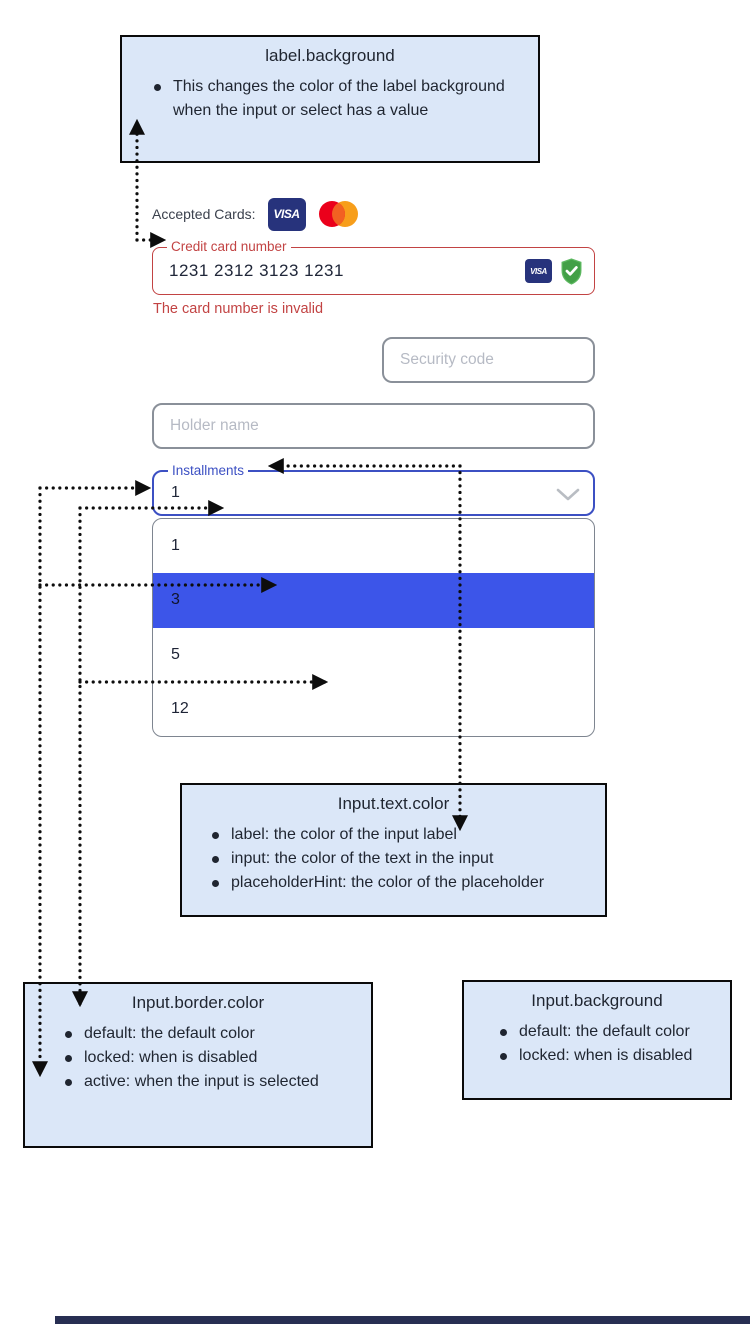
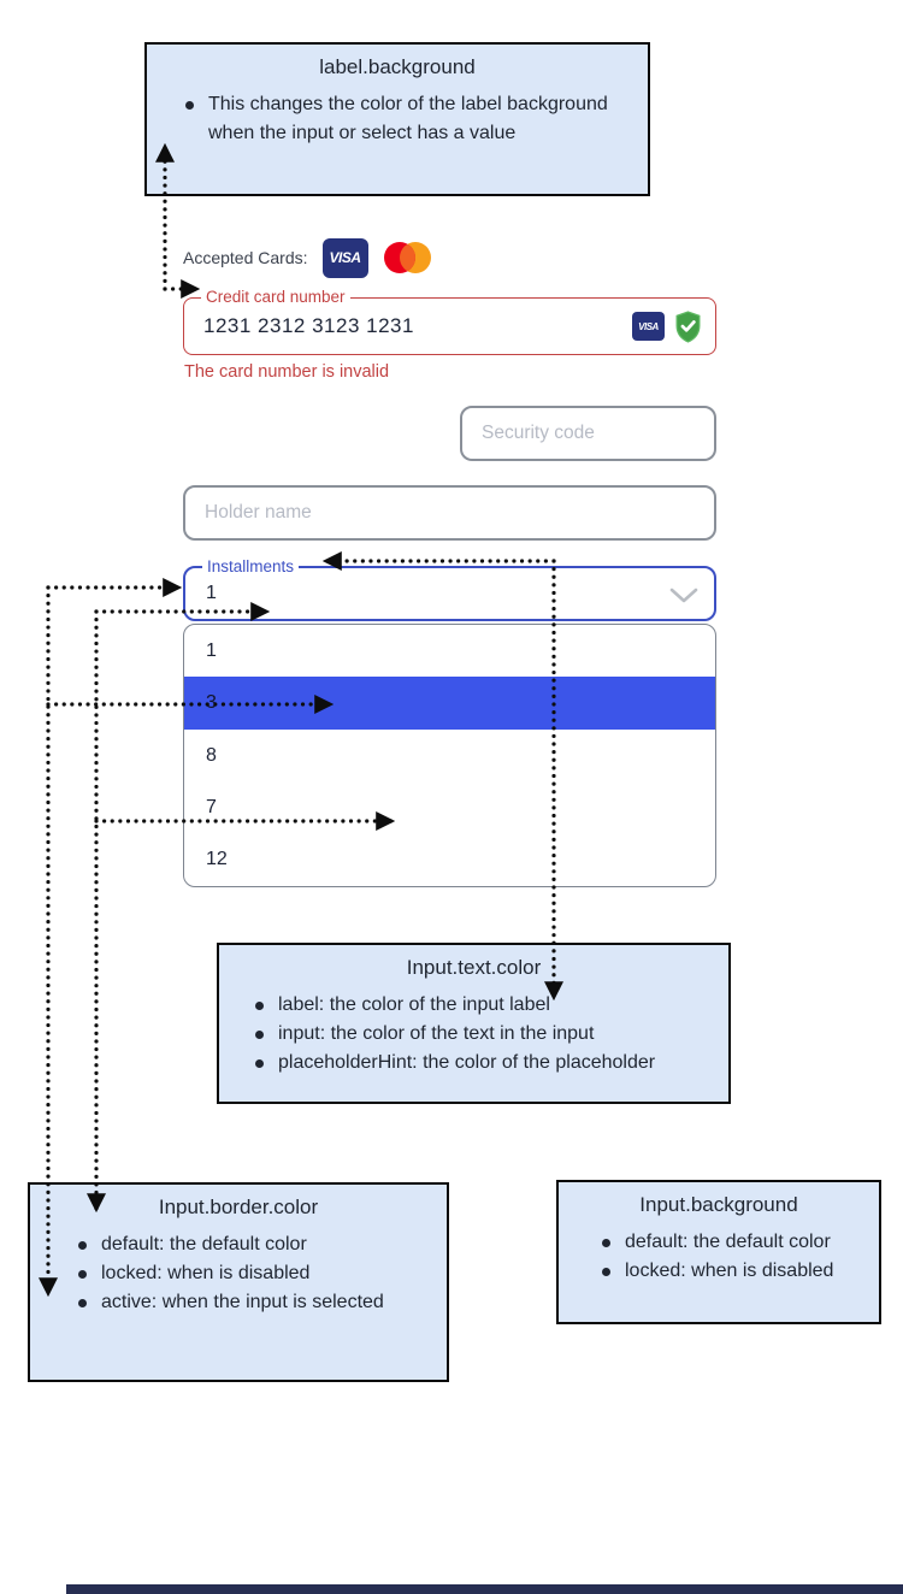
  label.background
  This changes the color of the label background when the input or select has a value
  Accepted Cards:
  VISA
  Credit card number
  1231 2312 3123 1231
  VISA
  The card number is invalid
  Security code
  Holder name
  Installments
  1
  1
  3
- 5
+ 8
+ 7
  12
  Input.text.color
  label: the color of the input label
  input: the color of the text in the input
  placeholderHint: the color of the placeholder
  Input.border.color
  default: the default color
  locked: when is disabled
  active: when the input is selected
  Input.background
  default: the default color
  locked: when is disabled
